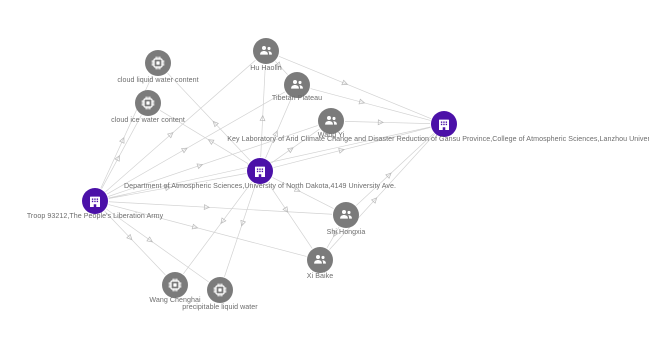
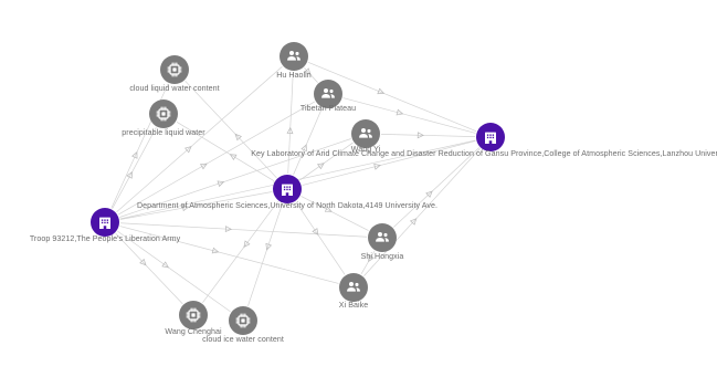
  cloud liquid water content
- cloud ice water content
+ precipitable liquid water
  Hu Haolin
  Tibetan Plateau
  Wang Yi
  Key Laboratory of Arid Climate Change and Disaster Reduction of Gansu Province,College of Atmospheric Sciences,Lanzhou Unive
  Department of Atmospheric Sciences,University of North Dakota,4149 University Ave.
  Troop 93212,The People's Liberation Army
  Shi Hongxia
  Xi Baike
  Wang Chenghai
- precipitable liquid water
+ cloud ice water content
